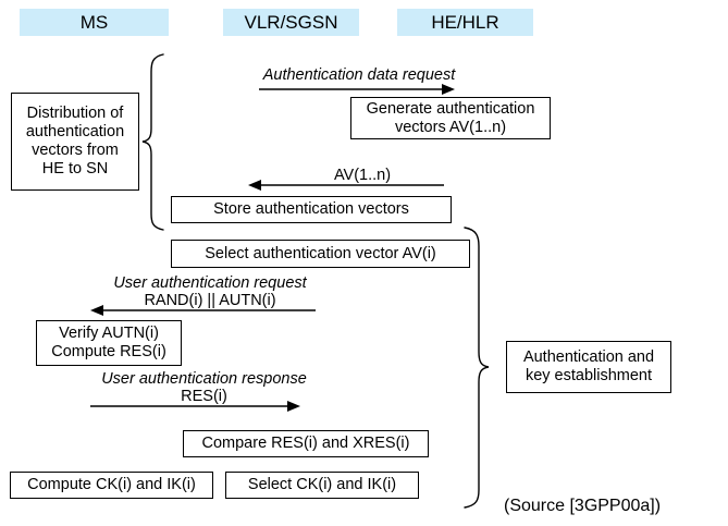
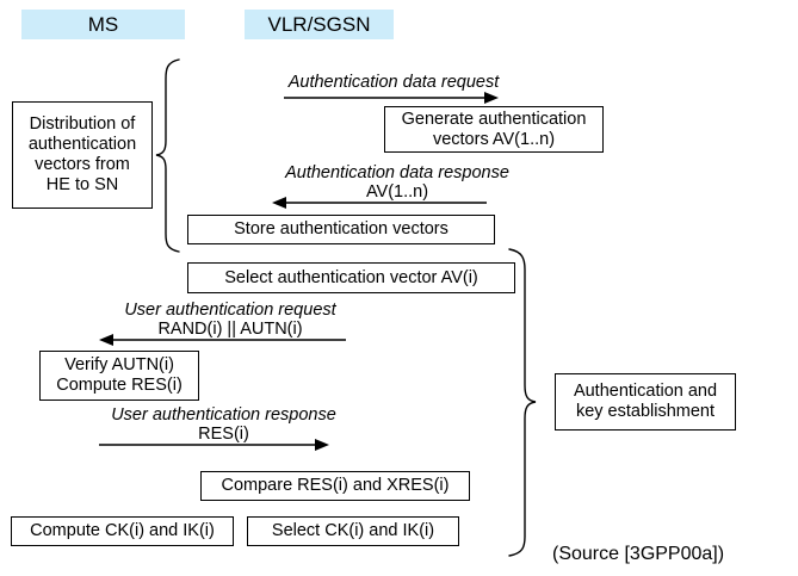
  MS
  VLR/SGSN
- HE/HLR
  Distribution of
  authentication
  vectors from
  HE to SN
  Authentication and
  key establishment
  Authentication data request
+ Authentication data response
  AV(1..n)
  User authentication request
  RAND(i) || AUTN(i)
  User authentication response
  RES(i)
  Generate authentication
  vectors AV(1..n)
  Store authentication vectors
  Select authentication vector AV(i)
  Verify AUTN(i)
  Compute RES(i)
  Compare RES(i) and XRES(i)
  Compute CK(i) and IK(i)
  Select CK(i) and IK(i)
  (Source [3GPP00a])
